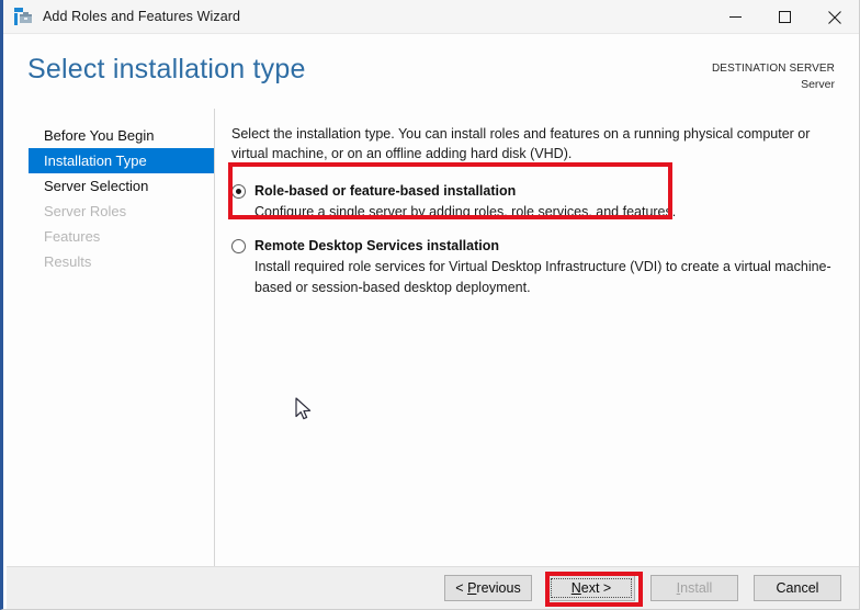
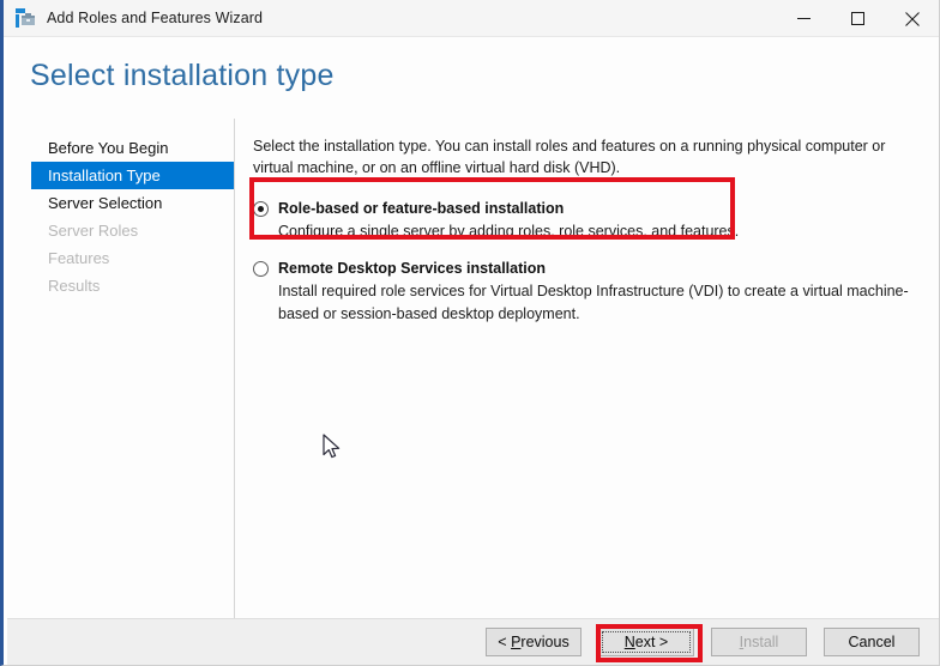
  Add Roles and Features Wizard
  Select installation type
- DESTINATION SERVER
- Server
  Before You Begin
  Installation Type
  Server Selection
  Server Roles
  Features
  Results
- Select the installation type. You can install roles and features on a running physical computer or virtual machine, or on an offline adding hard disk (VHD).
+ Select the installation type. You can install roles and features on a running physical computer or virtual machine, or on an offline virtual hard disk (VHD).
  Role-based or feature-based installation
  Configure a single server by adding roles, role services, and features.
  Remote Desktop Services installation
  Install required role services for Virtual Desktop Infrastructure (VDI) to create a virtual machine-based or session-based desktop deployment.
  < Previous
  Next >
  Install
  Cancel
